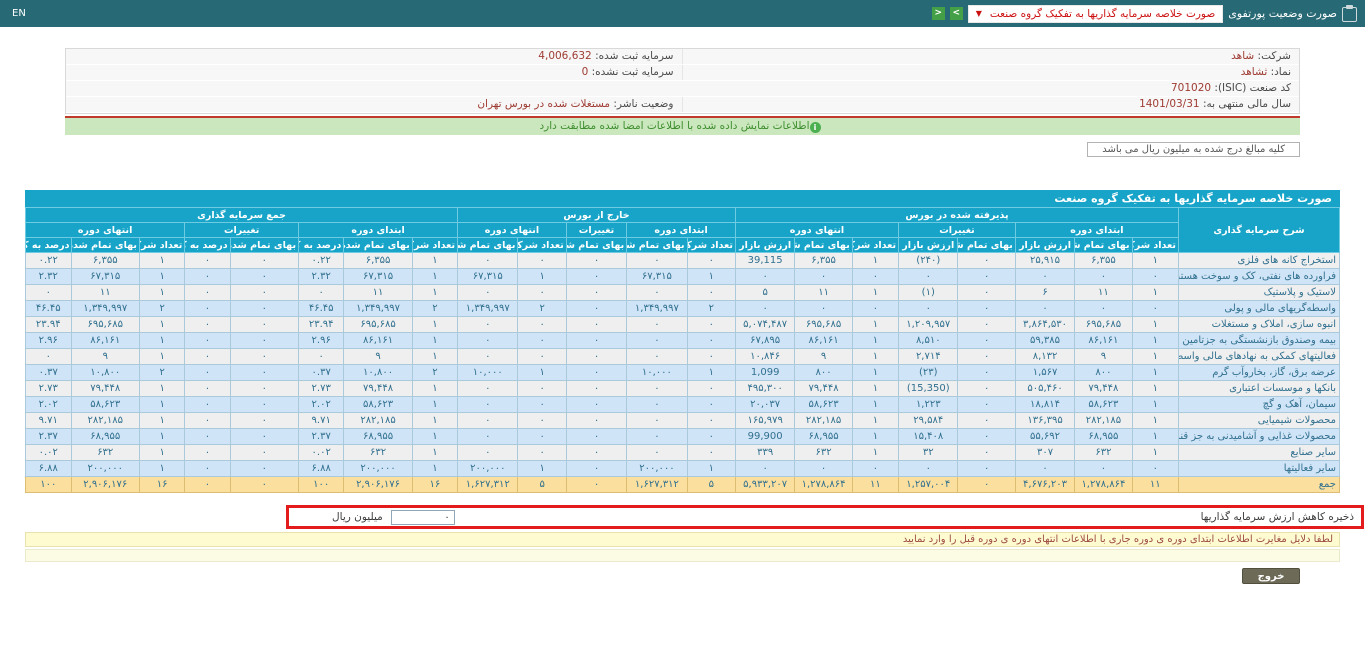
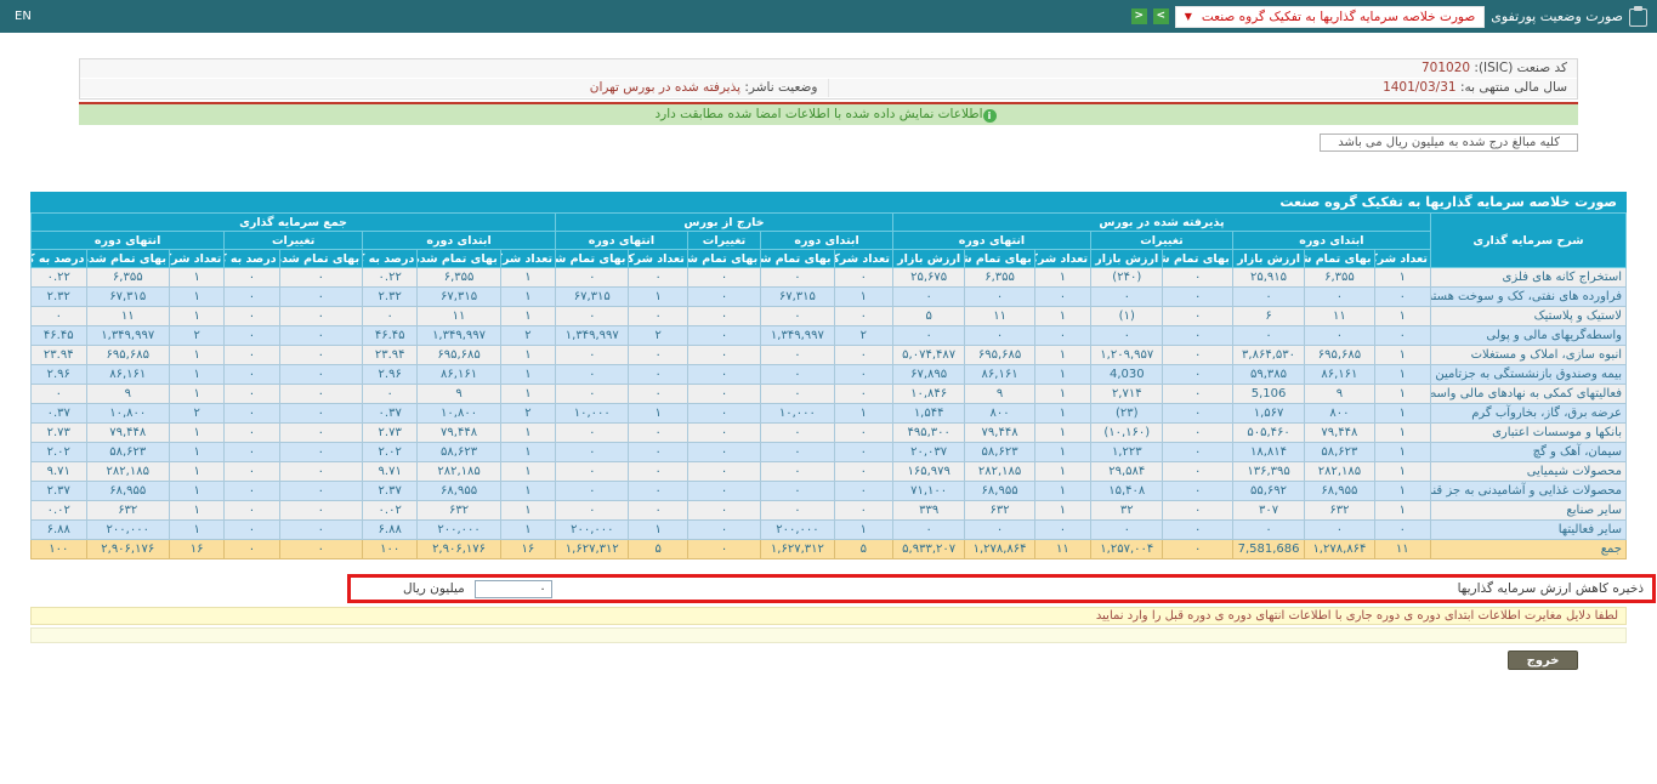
  صورت وضعیت پورتفوی
  صورت خلاصه سرمایه گذاریها به تفکیک گروه صنعت
  ▼
  >
  <
  EN
- شرکت: شاهد
- سرمایه ثبت شده: 4,006,632
- نماد: ثشاهد
- سرمایه ثبت نشده: 0
  کد صنعت (ISIC): 701020
  سال مالی منتهی به: 1401/03/31
- وضعیت ناشر: مستغلات شده در بورس تهران
+ وضعیت ناشر: پذیرفته شده در بورس تهران
  iاطلاعات نمایش داده شده با اطلاعات امضا شده مطابقت دارد
  کلیه مبالغ درج شده به میلیون ریال می باشد
  صورت خلاصه سرمایه گذاریها به تفکیک گروه صنعت
  شرح سرمایه گذاری	پذیرفته شده در بورس	خارج از بورس	جمع سرمایه گذاری
  ابتدای دوره	تغییرات	انتهای دوره	ابتدای دوره	تغییرات	انتهای دوره	ابتدای دوره	تغییرات	انتهای دوره
  تعداد شرک	بهای تمام ش	ارزش بازار	بهای تمام ش	ارزش بازار	تعداد شرک	بهای تمام ش	ارزش بازار	تعداد شرک	بهای تمام ش	بهای تمام ش	تعداد شرک	بهای تمام ش	تعداد شر	بهای تمام شد	درصد به	بهای تمام شد	درصد به	تعداد شر	بهای تمام شد	درصد به ک
- استخراج کانه های فلزی	۱	۶,۳۵۵	۲۵,۹۱۵	۰	(۲۴۰)	۱	۶,۳۵۵	39,115	۰	۰	۰	۰	۰	۱	۶,۳۵۵	۰.۲۲	۰	۰	۱	۶,۳۵۵	۰.۲۲
+ استخراج کانه های فلزی	۱	۶,۳۵۵	۲۵,۹۱۵	۰	(۲۴۰)	۱	۶,۳۵۵	۲۵,۶۷۵	۰	۰	۰	۰	۰	۱	۶,۳۵۵	۰.۲۲	۰	۰	۱	۶,۳۵۵	۰.۲۲
  فراورده های نفتی، کک و سوخت هسته	۰	۰	۰	۰	۰	۰	۰	۰	۱	۶۷,۳۱۵	۰	۱	۶۷,۳۱۵	۱	۶۷,۳۱۵	۲.۳۲	۰	۰	۱	۶۷,۳۱۵	۲.۳۲
  لاستیک و پلاستیک	۱	۱۱	۶	۰	(۱)	۱	۱۱	۵	۰	۰	۰	۰	۰	۱	۱۱	۰	۰	۰	۱	۱۱	۰
  واسطه‌گریهای مالی و پولی	۰	۰	۰	۰	۰	۰	۰	۰	۲	۱,۳۴۹,۹۹۷	۰	۲	۱,۳۴۹,۹۹۷	۲	۱,۳۴۹,۹۹۷	۴۶.۴۵	۰	۰	۲	۱,۳۴۹,۹۹۷	۴۶.۴۵
  انبوه سازی، املاک و مستغلات	۱	۶۹۵,۶۸۵	۳,۸۶۴,۵۳۰	۰	۱,۲۰۹,۹۵۷	۱	۶۹۵,۶۸۵	۵,۰۷۴,۴۸۷	۰	۰	۰	۰	۰	۱	۶۹۵,۶۸۵	۲۳.۹۴	۰	۰	۱	۶۹۵,۶۸۵	۲۳.۹۴
- بیمه وصندوق بازنشستگی به جزتامین	۱	۸۶,۱۶۱	۵۹,۳۸۵	۰	۸,۵۱۰	۱	۸۶,۱۶۱	۶۷,۸۹۵	۰	۰	۰	۰	۰	۱	۸۶,۱۶۱	۲.۹۶	۰	۰	۱	۸۶,۱۶۱	۲.۹۶
+ بیمه وصندوق بازنشستگی به جزتامین	۱	۸۶,۱۶۱	۵۹,۳۸۵	۰	4,030	۱	۸۶,۱۶۱	۶۷,۸۹۵	۰	۰	۰	۰	۰	۱	۸۶,۱۶۱	۲.۹۶	۰	۰	۱	۸۶,۱۶۱	۲.۹۶
- فعالیتهای کمکی به نهادهای مالی واسط	۱	۹	۸,۱۳۲	۰	۲,۷۱۴	۱	۹	۱۰,۸۴۶	۰	۰	۰	۰	۰	۱	۹	۰	۰	۰	۱	۹	۰
+ فعالیتهای کمکی به نهادهای مالی واسط	۱	۹	5,106	۰	۲,۷۱۴	۱	۹	۱۰,۸۴۶	۰	۰	۰	۰	۰	۱	۹	۰	۰	۰	۱	۹	۰
- عرضه برق، گاز، بخاروآب گرم	۱	۸۰۰	۱,۵۶۷	۰	(۲۳)	۱	۸۰۰	1,099	۱	۱۰,۰۰۰	۰	۱	۱۰,۰۰۰	۲	۱۰,۸۰۰	۰.۳۷	۰	۰	۲	۱۰,۸۰۰	۰.۳۷
+ عرضه برق، گاز، بخاروآب گرم	۱	۸۰۰	۱,۵۶۷	۰	(۲۳)	۱	۸۰۰	۱,۵۴۴	۱	۱۰,۰۰۰	۰	۱	۱۰,۰۰۰	۲	۱۰,۸۰۰	۰.۳۷	۰	۰	۲	۱۰,۸۰۰	۰.۳۷
- بانکها و موسسات اعتباری	۱	۷۹,۴۴۸	۵۰۵,۴۶۰	۰	(15,350)	۱	۷۹,۴۴۸	۴۹۵,۳۰۰	۰	۰	۰	۰	۰	۱	۷۹,۴۴۸	۲.۷۳	۰	۰	۱	۷۹,۴۴۸	۲.۷۳
+ بانکها و موسسات اعتباری	۱	۷۹,۴۴۸	۵۰۵,۴۶۰	۰	(۱۰,۱۶۰)	۱	۷۹,۴۴۸	۴۹۵,۳۰۰	۰	۰	۰	۰	۰	۱	۷۹,۴۴۸	۲.۷۳	۰	۰	۱	۷۹,۴۴۸	۲.۷۳
  سیمان، آهک و گچ	۱	۵۸,۶۲۳	۱۸,۸۱۴	۰	۱,۲۲۳	۱	۵۸,۶۲۳	۲۰,۰۳۷	۰	۰	۰	۰	۰	۱	۵۸,۶۲۳	۲.۰۲	۰	۰	۱	۵۸,۶۲۳	۲.۰۲
  محصولات شیمیایی	۱	۲۸۲,۱۸۵	۱۳۶,۳۹۵	۰	۲۹,۵۸۴	۱	۲۸۲,۱۸۵	۱۶۵,۹۷۹	۰	۰	۰	۰	۰	۱	۲۸۲,۱۸۵	۹.۷۱	۰	۰	۱	۲۸۲,۱۸۵	۹.۷۱
- محصولات غذایی و آشامیدنی به جز قن	۱	۶۸,۹۵۵	۵۵,۶۹۲	۰	۱۵,۴۰۸	۱	۶۸,۹۵۵	99,900	۰	۰	۰	۰	۰	۱	۶۸,۹۵۵	۲.۳۷	۰	۰	۱	۶۸,۹۵۵	۲.۳۷
+ محصولات غذایی و آشامیدنی به جز قن	۱	۶۸,۹۵۵	۵۵,۶۹۲	۰	۱۵,۴۰۸	۱	۶۸,۹۵۵	۷۱,۱۰۰	۰	۰	۰	۰	۰	۱	۶۸,۹۵۵	۲.۳۷	۰	۰	۱	۶۸,۹۵۵	۲.۳۷
  سایر صنایع	۱	۶۳۲	۳۰۷	۰	۳۲	۱	۶۳۲	۳۳۹	۰	۰	۰	۰	۰	۱	۶۳۲	۰.۰۲	۰	۰	۱	۶۳۲	۰.۰۲
  سایر فعالیتها	۰	۰	۰	۰	۰	۰	۰	۰	۱	۲۰۰,۰۰۰	۰	۱	۲۰۰,۰۰۰	۱	۲۰۰,۰۰۰	۶.۸۸	۰	۰	۱	۲۰۰,۰۰۰	۶.۸۸
- جمع	۱۱	۱,۲۷۸,۸۶۴	۴,۶۷۶,۲۰۳	۰	۱,۲۵۷,۰۰۴	۱۱	۱,۲۷۸,۸۶۴	۵,۹۳۳,۲۰۷	۵	۱,۶۲۷,۳۱۲	۰	۵	۱,۶۲۷,۳۱۲	۱۶	۲,۹۰۶,۱۷۶	۱۰۰	۰	۰	۱۶	۲,۹۰۶,۱۷۶	۱۰۰
+ جمع	۱۱	۱,۲۷۸,۸۶۴	7,581,686	۰	۱,۲۵۷,۰۰۴	۱۱	۱,۲۷۸,۸۶۴	۵,۹۳۳,۲۰۷	۵	۱,۶۲۷,۳۱۲	۰	۵	۱,۶۲۷,۳۱۲	۱۶	۲,۹۰۶,۱۷۶	۱۰۰	۰	۰	۱۶	۲,۹۰۶,۱۷۶	۱۰۰
  ذخیره کاهش ارزش سرمایه گذاریها
  ۰
  میلیون ریال
  لطفا دلایل مغایرت اطلاعات ابتدای دوره ی دوره جاری با اطلاعات انتهای دوره ی دوره قبل را وارد نمایید
  خروج
